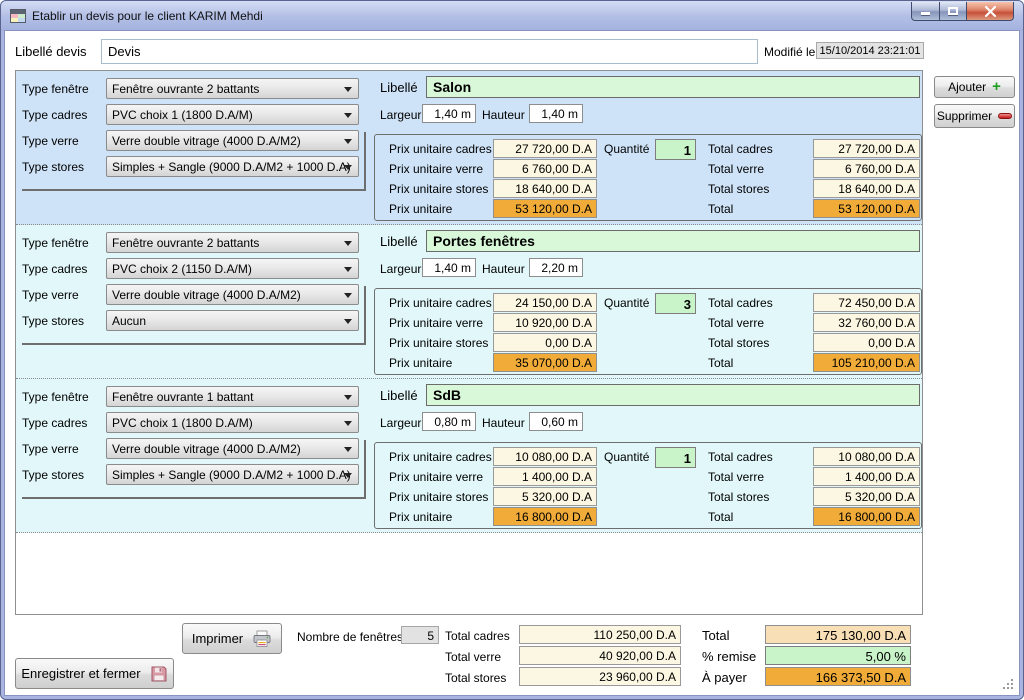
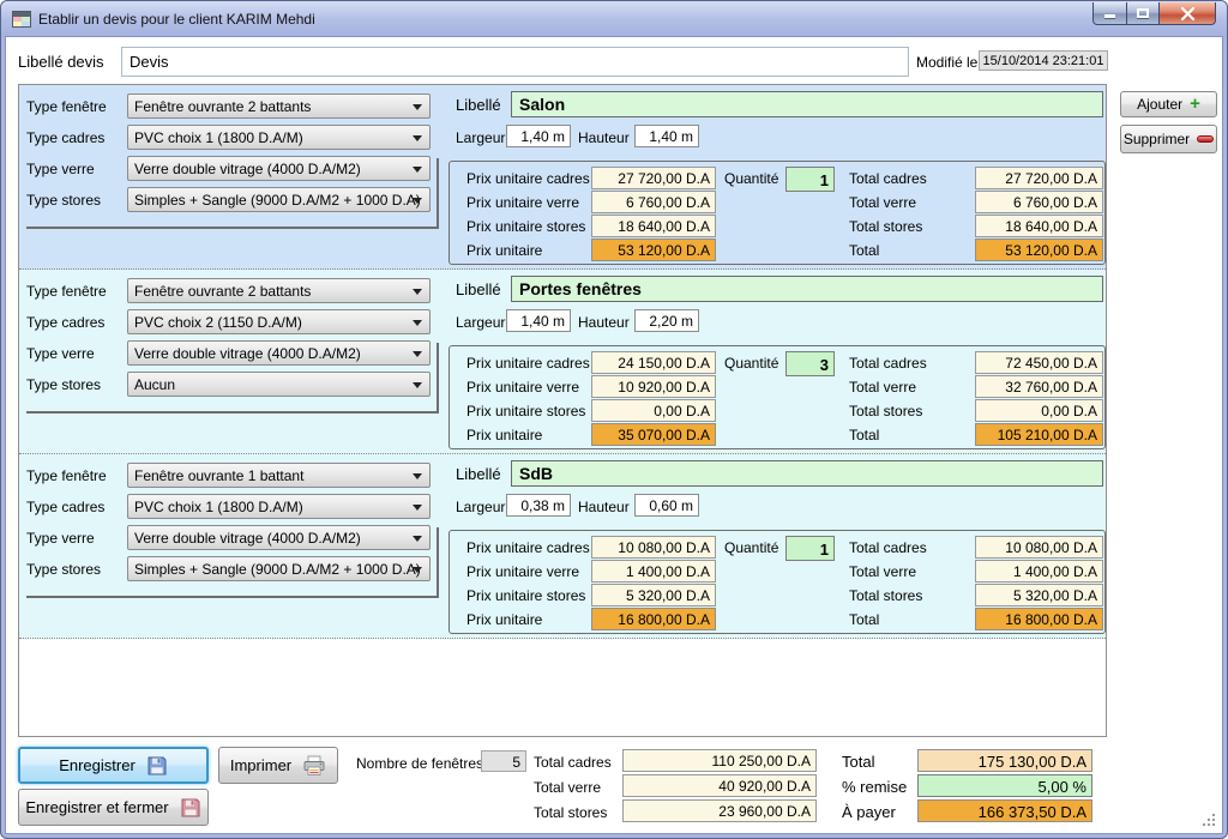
  Etablir un devis pour le client KARIM Mehdi
  Libellé devis
  Devis
  Modifié le
  15/10/2014 23:21:01
  Type fenêtre
  Fenêtre ouvrante 2 battants
  Type cadres
  PVC choix 1 (1800 D.A/M)
  Type verre
  Verre double vitrage (4000 D.A/M2)
  Type stores
  Simples + Sangle (9000 D.A/M2 + 1000 D.A)
  Libellé
  Salon
  Largeur
  1,40 m
  Hauteur
  1,40 m
  Prix unitaire cadres
  27 720,00 D.A
  Prix unitaire verre
  6 760,00 D.A
  Prix unitaire stores
  18 640,00 D.A
  Prix unitaire
  53 120,00 D.A
  Quantité
  1
  Total cadres
  27 720,00 D.A
  Total verre
  6 760,00 D.A
  Total stores
  18 640,00 D.A
  Total
  53 120,00 D.A
  Type fenêtre
  Fenêtre ouvrante 2 battants
  Type cadres
  PVC choix 2 (1150 D.A/M)
  Type verre
  Verre double vitrage (4000 D.A/M2)
  Type stores
  Aucun
  Libellé
  Portes fenêtres
  Largeur
  1,40 m
  Hauteur
  2,20 m
  Prix unitaire cadres
  24 150,00 D.A
  Prix unitaire verre
  10 920,00 D.A
  Prix unitaire stores
  0,00 D.A
  Prix unitaire
  35 070,00 D.A
  Quantité
  3
  Total cadres
  72 450,00 D.A
  Total verre
  32 760,00 D.A
  Total stores
  0,00 D.A
  Total
  105 210,00 D.A
  Type fenêtre
  Fenêtre ouvrante 1 battant
  Type cadres
  PVC choix 1 (1800 D.A/M)
  Type verre
  Verre double vitrage (4000 D.A/M2)
  Type stores
  Simples + Sangle (9000 D.A/M2 + 1000 D.A)
  Libellé
  SdB
  Largeur
- 0,80 m
+ 0,38 m
  Hauteur
  0,60 m
  Prix unitaire cadres
  10 080,00 D.A
  Prix unitaire verre
  1 400,00 D.A
  Prix unitaire stores
  5 320,00 D.A
  Prix unitaire
  16 800,00 D.A
  Quantité
  1
  Total cadres
  10 080,00 D.A
  Total verre
  1 400,00 D.A
  Total stores
  5 320,00 D.A
  Total
  16 800,00 D.A
  Ajouter
  +
  Supprimer
+ Enregistrer
  Imprimer
  Enregistrer et fermer
  Nombre de fenêtre
  5
  Total cadres
  110 250,00 D.A
  Total verre
  40 920,00 D.A
  Total stores
  23 960,00 D.A
  Total
  175 130,00 D.A
  % remise
  5,00 %
  À payer
  166 373,50 D.A
